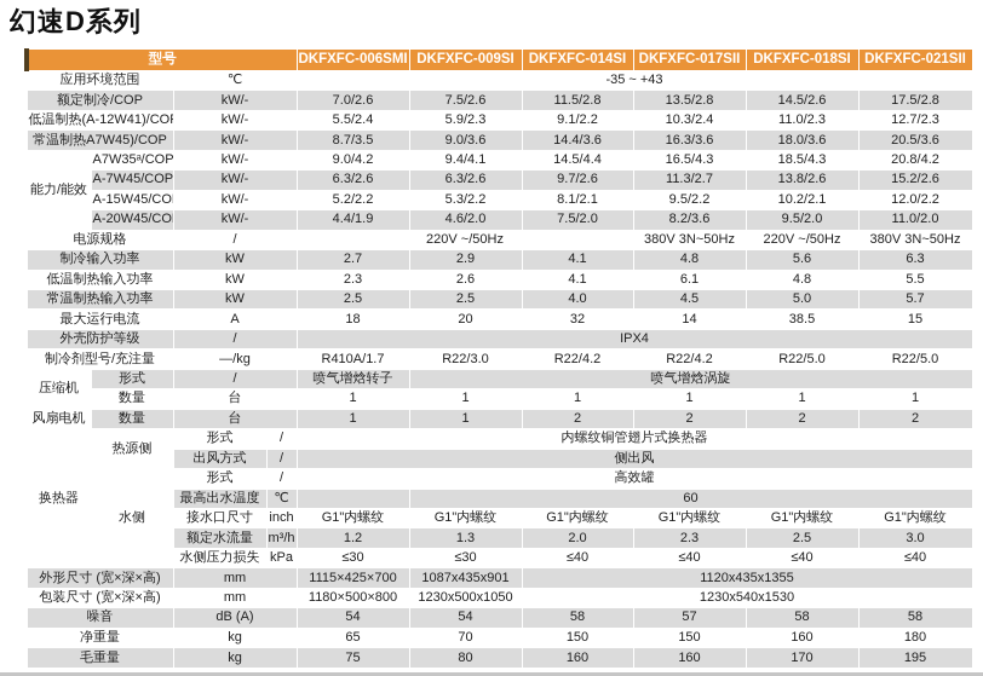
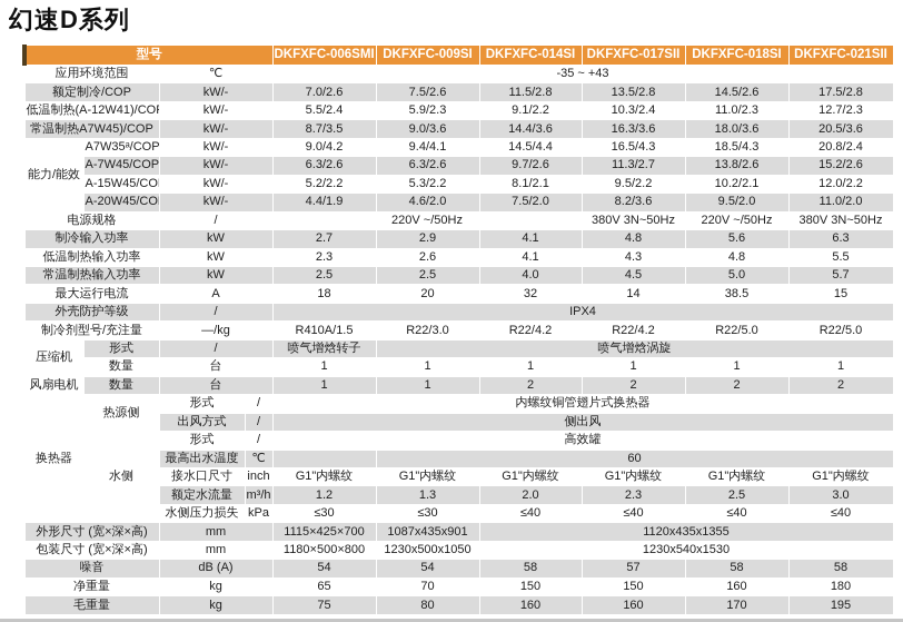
  幻速D系列
  型号	DKFXFC-006SMI	DKFXFC-009SI	DKFXFC-014SI	DKFXFC-017SII	DKFXFC-018SI	DKFXFC-021SII
  应用环境范围	℃	-35 ~ +43
  额定制冷/COP	kW/-	7.0/2.6	7.5/2.6	11.5/2.8	13.5/2.8	14.5/2.6	17.5/2.8
  低温制热(A-12W41)/CO	kW/-	5.5/2.4	5.9/2.3	9.1/2.2	10.3/2.4	11.0/2.3	12.7/2.3
  常温制热A7W45)/COP	kW/-	8.7/3.5	9.0/3.6	14.4/3.6	16.3/3.6	18.0/3.6	20.5/3.6
- 能力/能效	A7W35ᵃ/COP	kW/-	9.0/4.2	9.4/4.1	14.5/4.4	16.5/4.3	18.5/4.3	20.8/4.2
+ 能力/能效	A7W35ᵃ/COP	kW/-	9.0/4.2	9.4/4.1	14.5/4.4	16.5/4.3	18.5/4.3	20.8/2.4
  A-7W45/COP	kW/-	6.3/2.6	6.3/2.6	9.7/2.6	11.3/2.7	13.8/2.6	15.2/2.6
  A-15W45/CO	kW/-	5.2/2.2	5.3/2.2	8.1/2.1	9.5/2.2	10.2/2.1	12.0/2.2
  A-20W45/CO	kW/-	4.4/1.9	4.6/2.0	7.5/2.0	8.2/3.6	9.5/2.0	11.0/2.0
  电源规格	/	220V ~/50Hz	380V 3N~50Hz	220V ~/50Hz	380V 3N~50Hz
  制冷输入功率	kW	2.7	2.9	4.1	4.8	5.6	6.3
- 低温制热输入功率	kW	2.3	2.6	4.1	6.1	4.8	5.5
+ 低温制热输入功率	kW	2.3	2.6	4.1	4.3	4.8	5.5
  常温制热输入功率	kW	2.5	2.5	4.0	4.5	5.0	5.7
  最大运行电流	A	18	20	32	14	38.5	15
  外壳防护等级	/	IPX4
- 制冷剂型号/充注量	—/kg	R410A/1.7	R22/3.0	R22/4.2	R22/4.2	R22/5.0	R22/5.0
+ 制冷剂型号/充注量	—/kg	R410A/1.5	R22/3.0	R22/4.2	R22/4.2	R22/5.0	R22/5.0
  压缩机	形式	/	喷气增焓转子	喷气增焓涡旋
  数量	台	1	1	1	1	1	1
  风扇电机	数量	台	1	1	2	2	2	2
  换热器	热源侧	形式	/	内螺纹铜管翅片式换热器
  出风方式	/	侧出风
  水侧	形式	/	高效罐
  最高出水温度	℃		60
  接水口尺寸	inch	G1"内螺纹	G1"内螺纹	G1"内螺纹	G1"内螺纹	G1"内螺纹	G1"内螺纹
  额定水流量	m³/h	1.2	1.3	2.0	2.3	2.5	3.0
  水侧压力损失	kPa	≤30	≤30	≤40	≤40	≤40	≤40
  外形尺寸 (宽×深×高)	mm	1115×425×700	1087x435x901	1120x435x1355
  包装尺寸 (宽×深×高)	mm	1180×500×800	1230x500x1050	1230x540x1530
  噪音	dB (A)	54	54	58	57	58	58
  净重量	kg	65	70	150	150	160	180
  毛重量	kg	75	80	160	160	170	195
